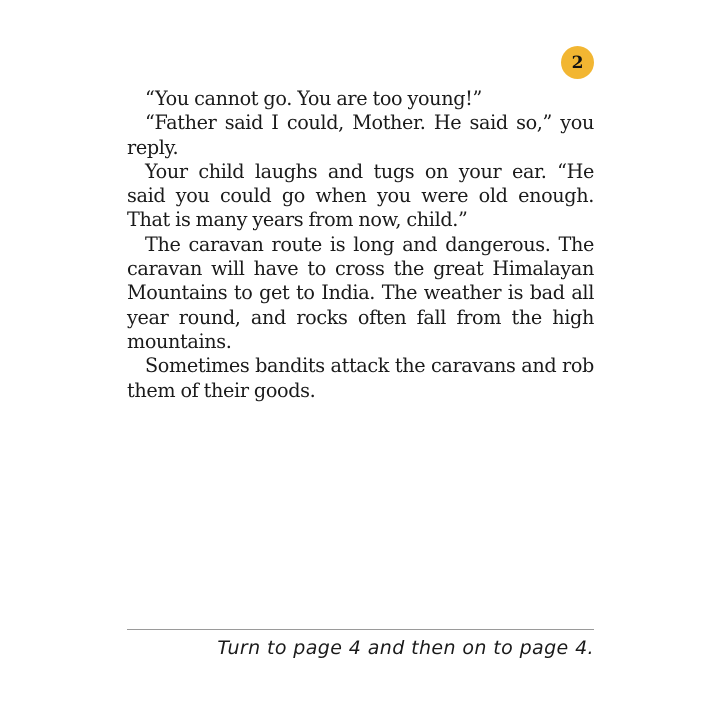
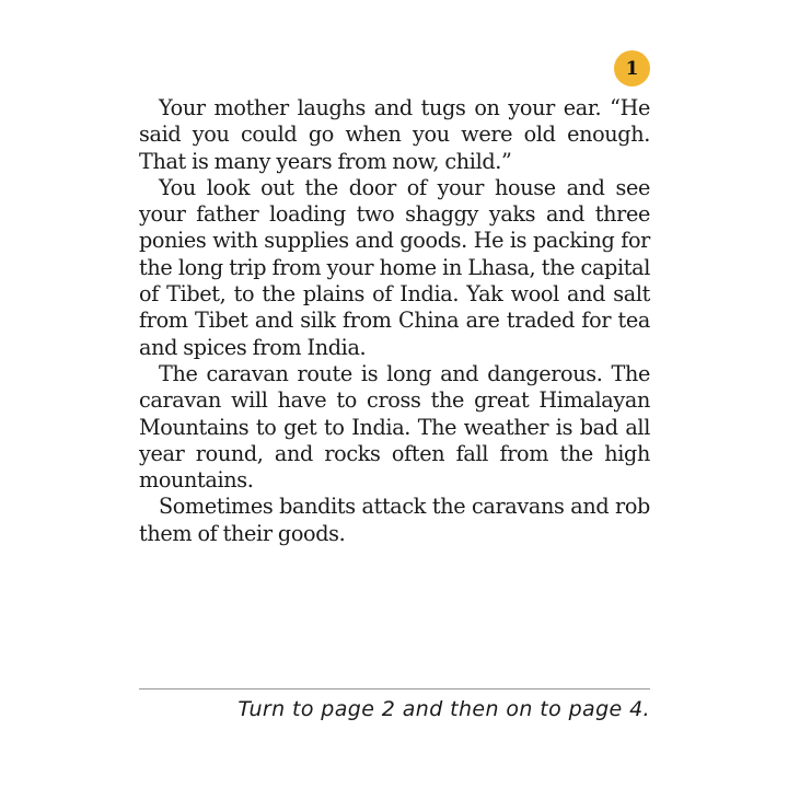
- 2
+ 1
- “You cannot go. You are too young!”
- “Father said I could, Mother. He said so,” you reply.
- Your child laughs and tugs on your ear. “He said you could go when you were old enough. That is many years from now, child.”
+ Your mother laughs and tugs on your ear. “He said you could go when you were old enough. That is many years from now, child.”
+ You look out the door of your house and see your father loading two shaggy yaks and three ponies with supplies and goods. He is packing for the long trip from your home in Lhasa, the capital of Tibet, to the plains of India. Yak wool and salt from Tibet and silk from China are traded for tea and spices from India.
  The caravan route is long and dangerous. The caravan will have to cross the great Himalayan Mountains to get to India. The weather is bad all year round, and rocks often fall from the high mountains.
  Sometimes bandits attack the caravans and rob them of their goods.
- Turn to page 4 and then on to page 4.
+ Turn to page 2 and then on to page 4.
